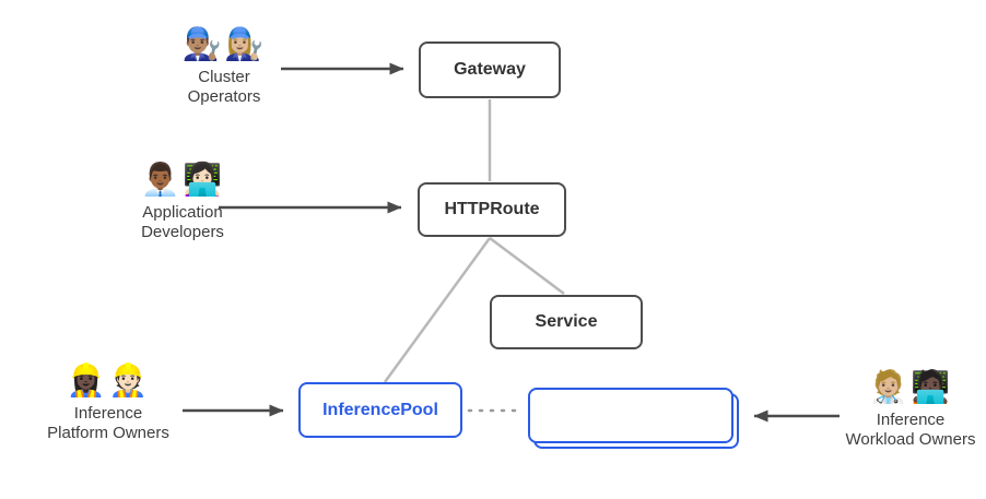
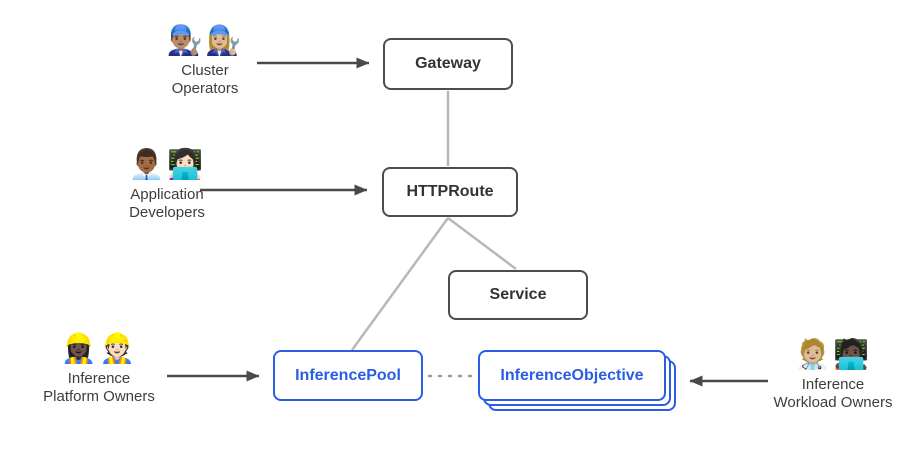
  Gateway
  HTTPRoute
  Service
  InferencePool
+ InferenceObjective
  👨🏽‍🔧👩🏼‍🔧
  Cluster
  Operators
  👨🏾‍💼👩🏻‍💻
  Application
  Developers
  👷🏿‍♀️👷🏻
  Inference
  Platform Owners
  🧑🏼‍⚕️🧑🏿‍💻
  Inference
  Workload Owners
